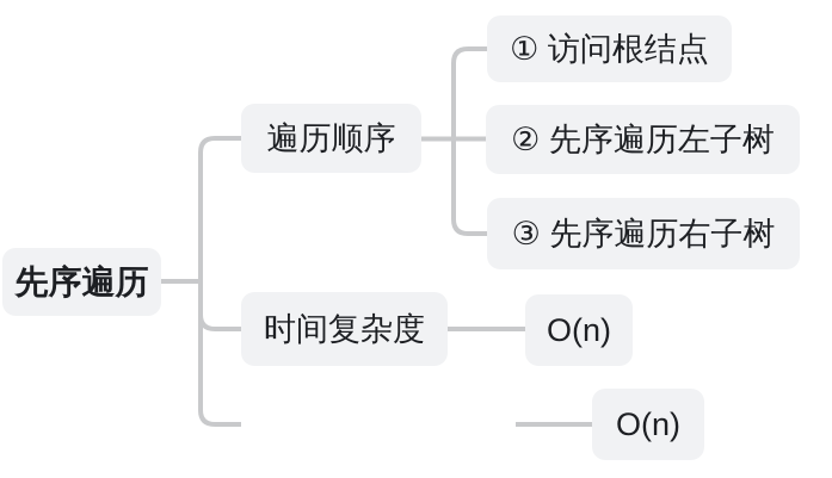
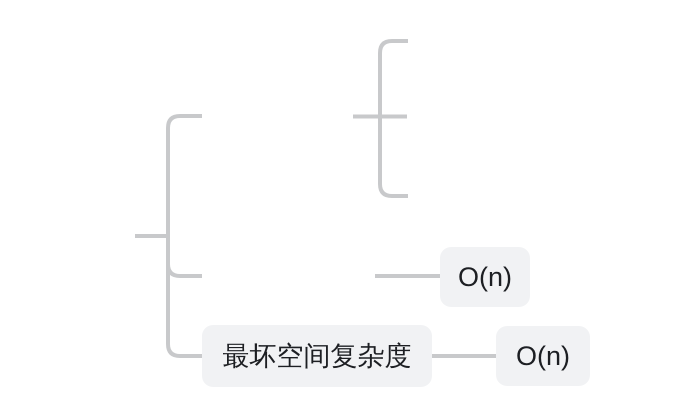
- 先序遍历
- 遍历顺序
- ① 访问根结点
- ② 先序遍历左子树
- ③ 先序遍历右子树
- 时间复杂度
  O(n)
+ 最坏空间复杂度
  O(n)
